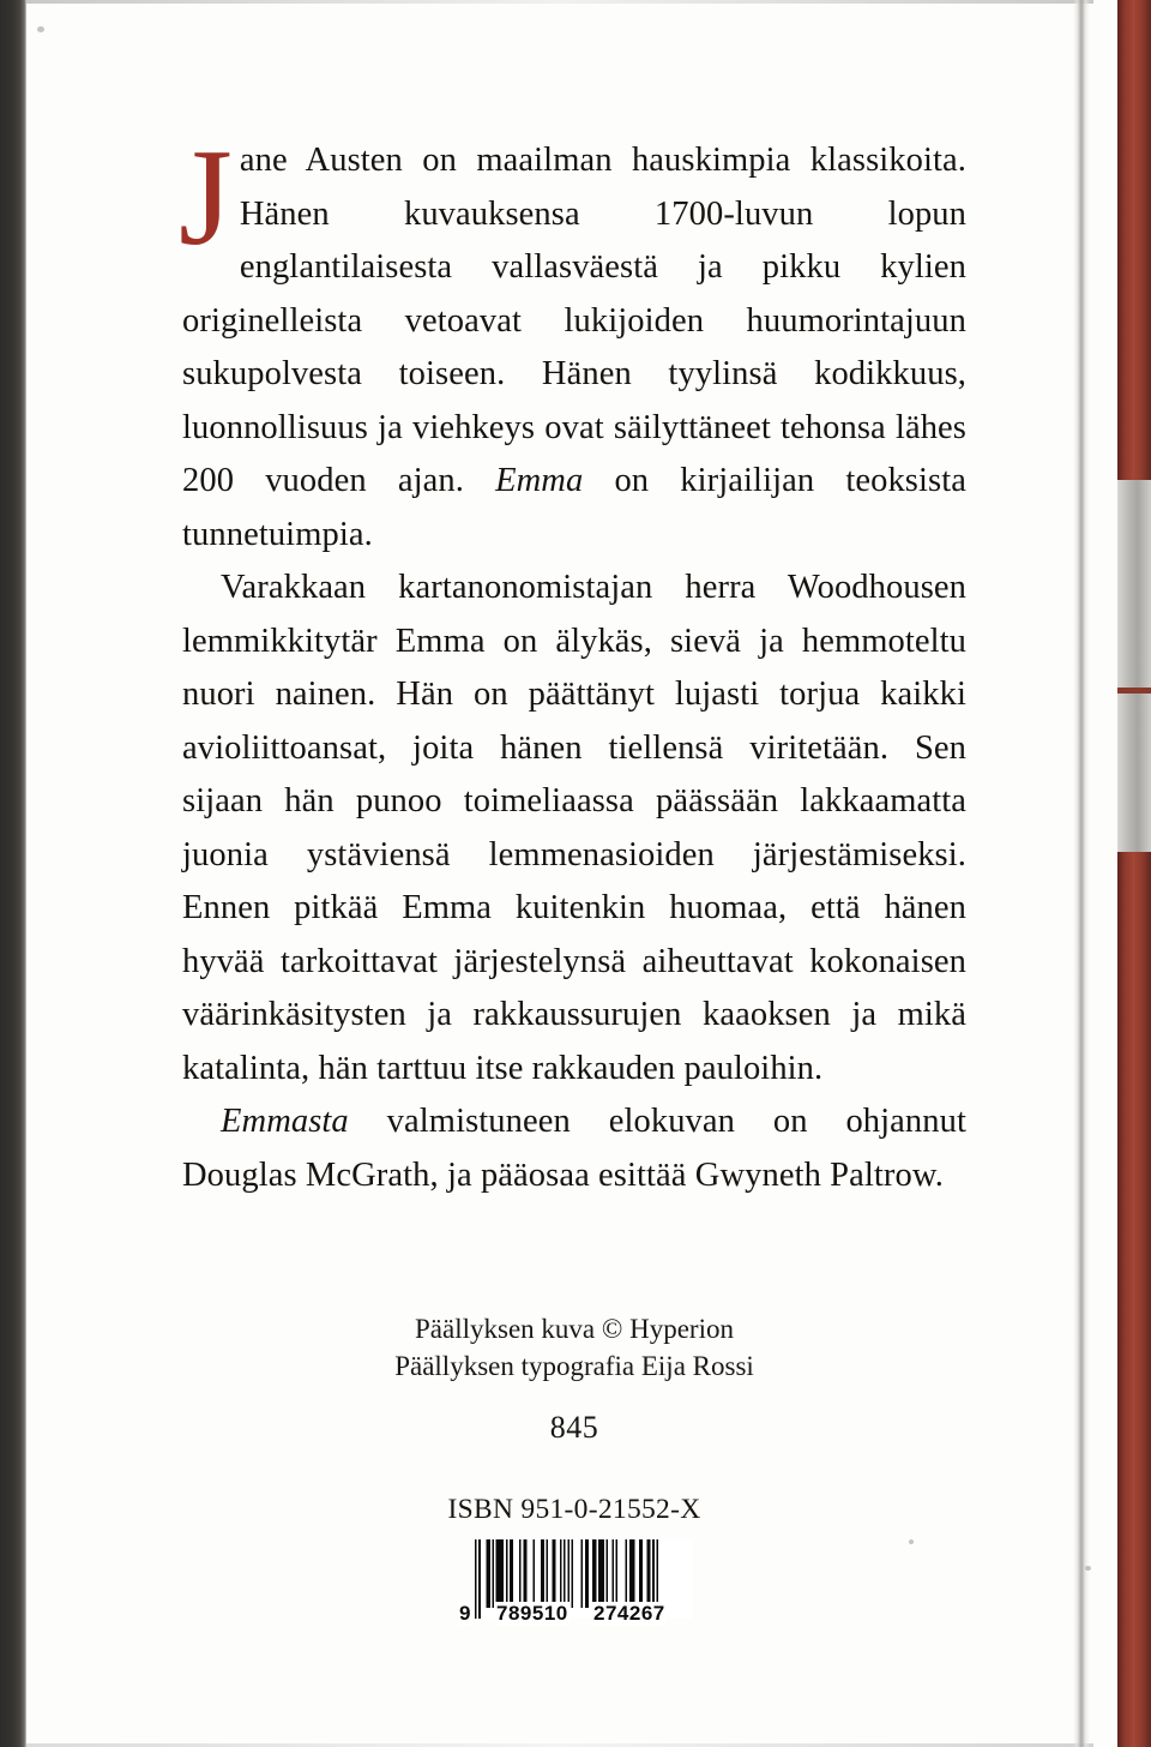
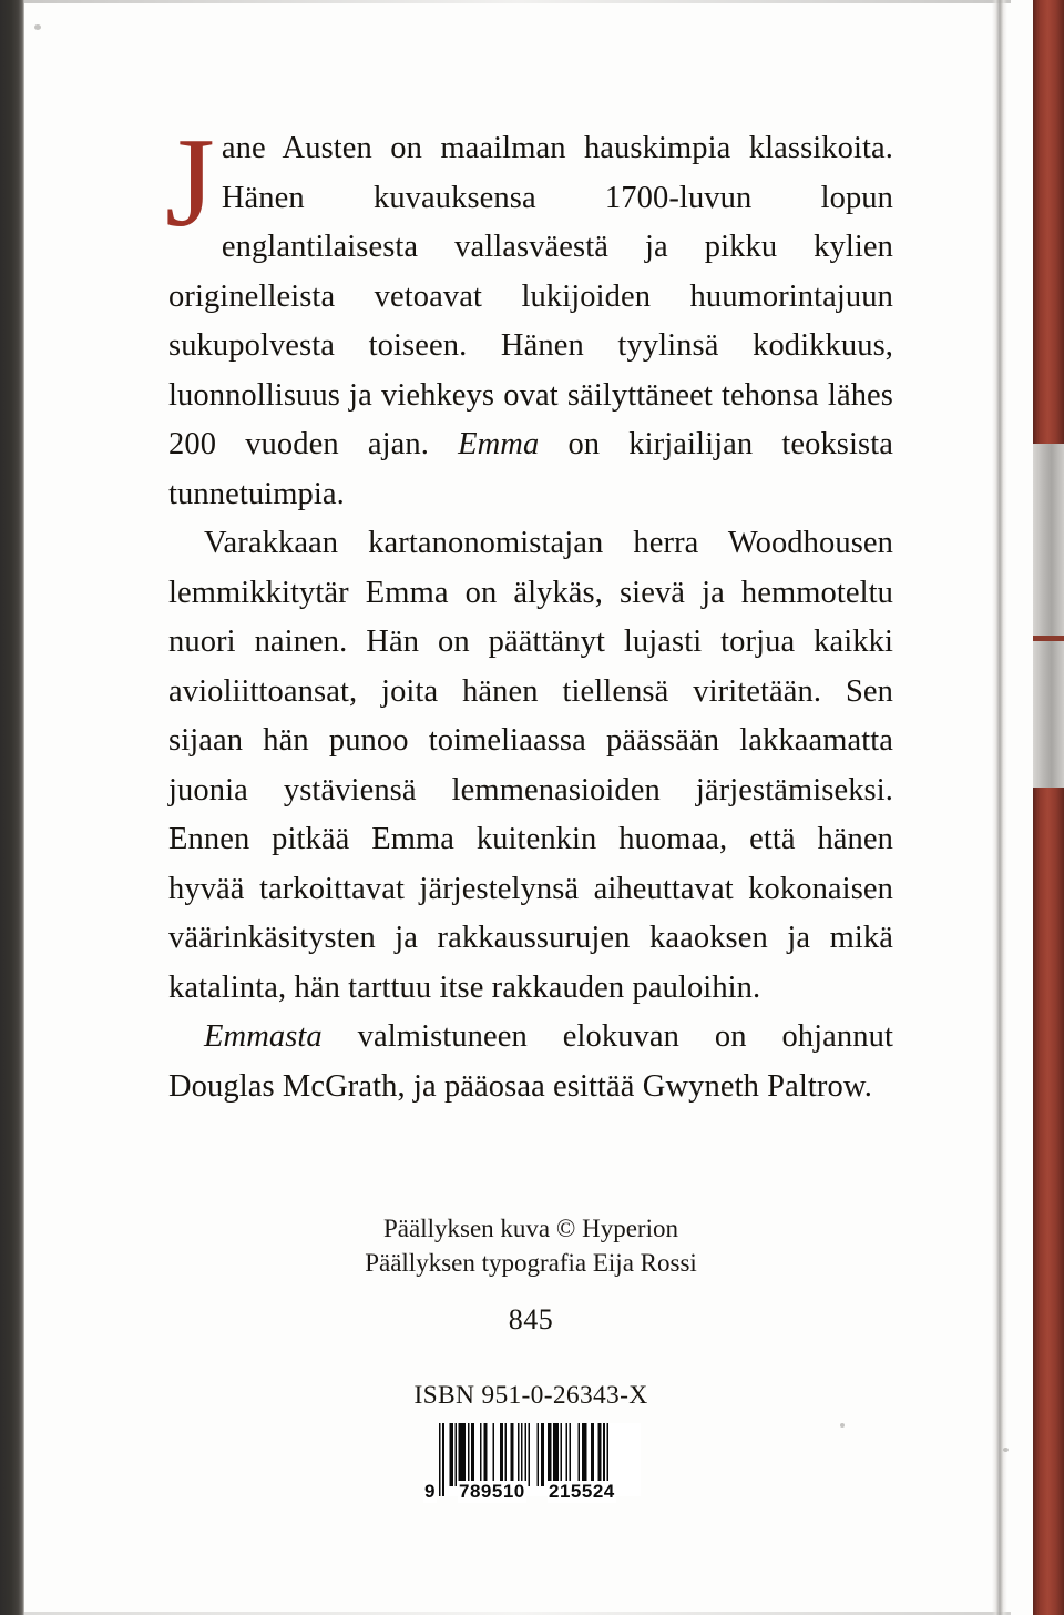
  Jane Austen on maailman hauskimpia klassikoita. Hänen kuvauksensa 1700-luvun lopun englantilaisesta vallasväestä ja pikku kylien originelleista vetoavat lukijoiden huumorintajuun sukupolvesta toiseen. Hänen tyylinsä kodikkuus, luonnollisuus ja viehkeys ovat säilyttäneet tehonsa lähes 200 vuoden ajan. Emma on kirjailijan teoksista tunnetuimpia.
  Varakkaan kartanonomistajan herra Woodhousen lemmikkitytär Emma on älykäs, sievä ja hemmoteltu nuori nainen. Hän on päättänyt lujasti torjua kaikki avioliittoansat, joita hänen tiellensä viritetään. Sen sijaan hän punoo toimeliaassa päässään lakkaamatta juonia ystäviensä lemmenasioiden järjestämiseksi. Ennen pitkää Emma kuitenkin huomaa, että hänen hyvää tarkoittavat järjestelynsä aiheuttavat kokonaisen väärinkäsitysten ja rakkaussurujen kaaoksen ja mikä katalinta, hän tarttuu itse rakkauden pauloihin.
  Emmasta valmistuneen elokuvan on ohjannut Douglas McGrath, ja pääosaa esittää Gwyneth Paltrow.
  Päällyksen kuva © Hyperion
  Päällyksen typografia Eija Rossi
  845
- ISBN 951-0-21552-X
+ ISBN 951-0-26343-X
  9
  789510
- 274267
+ 215524
